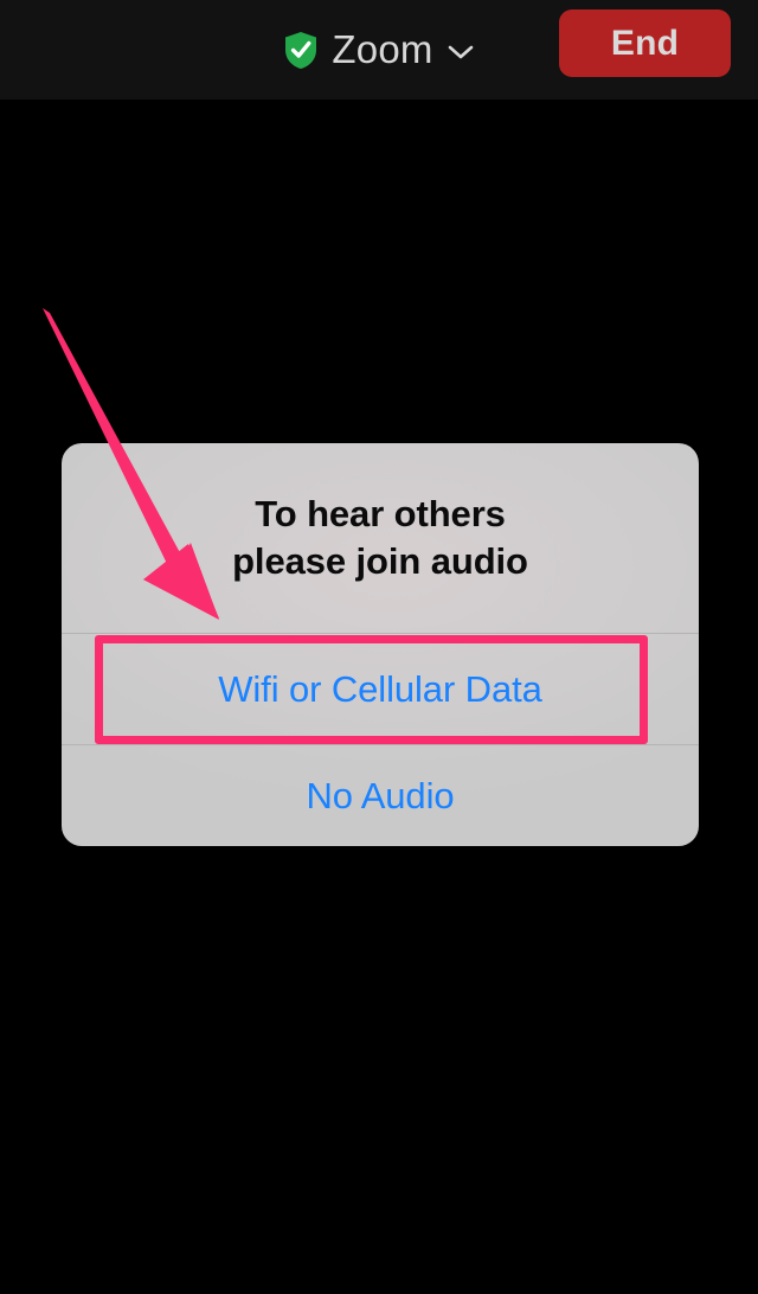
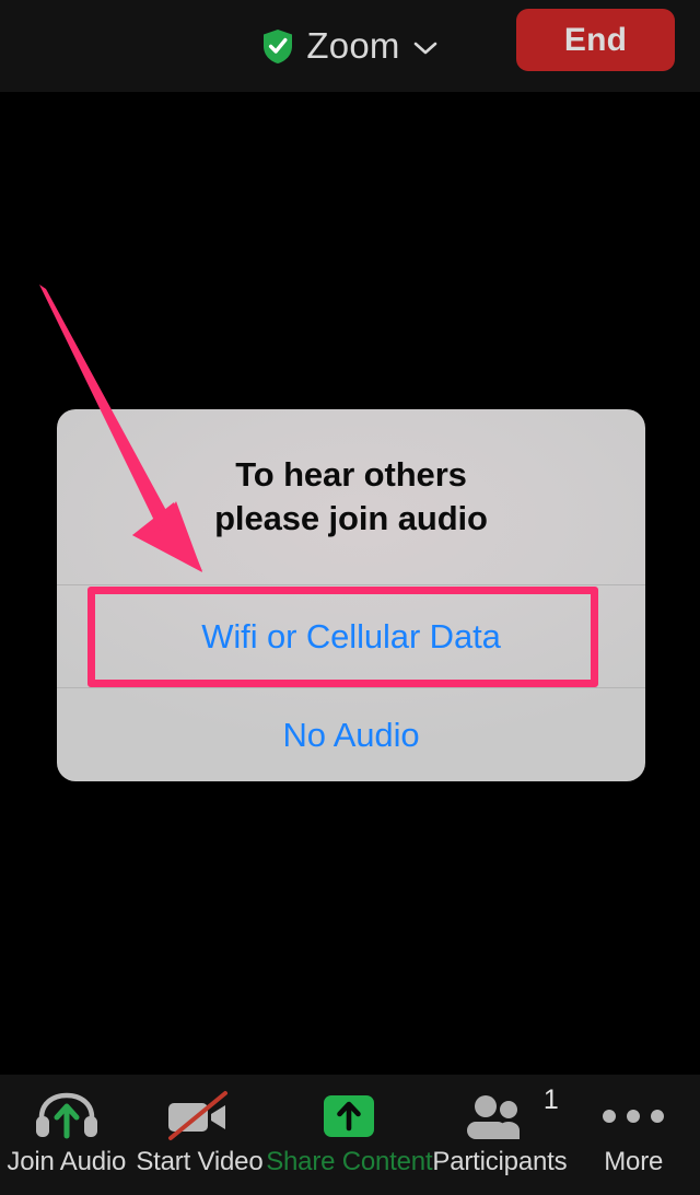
  Zoom
  End
  To hear others
  please join audio
  Wifi or Cellular Data
  No Audio
+ Join Audio
+ Start Video
+ Share Content
+ 1
+ Participants
+ More
